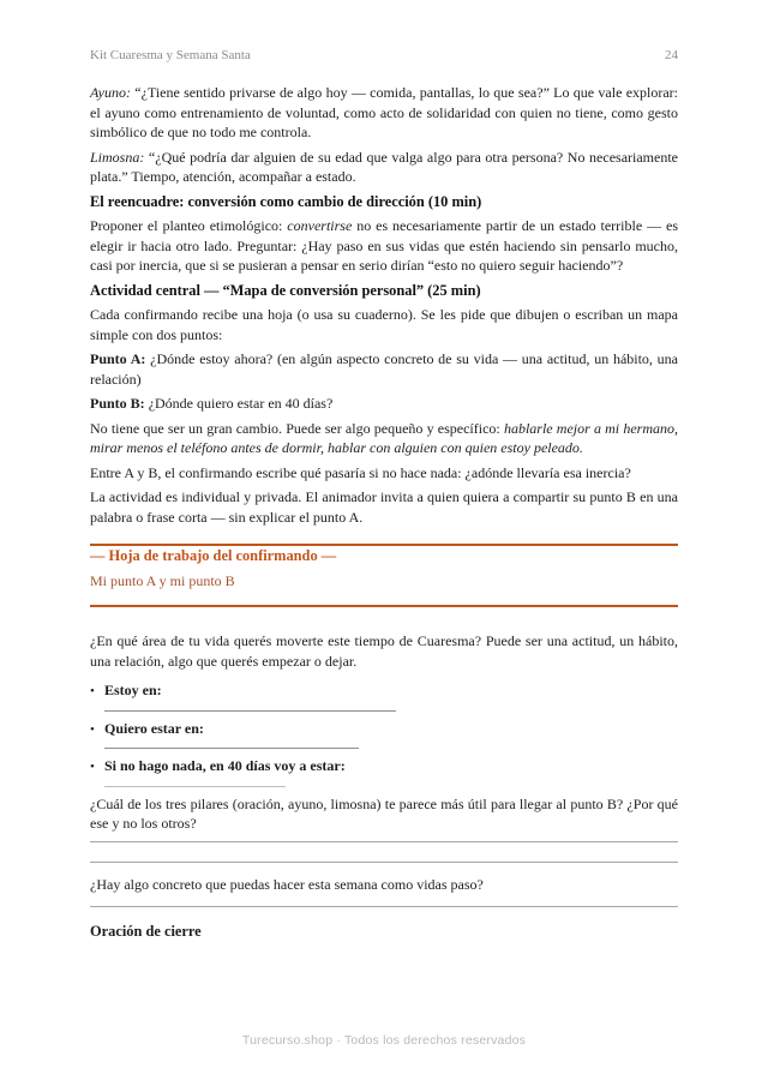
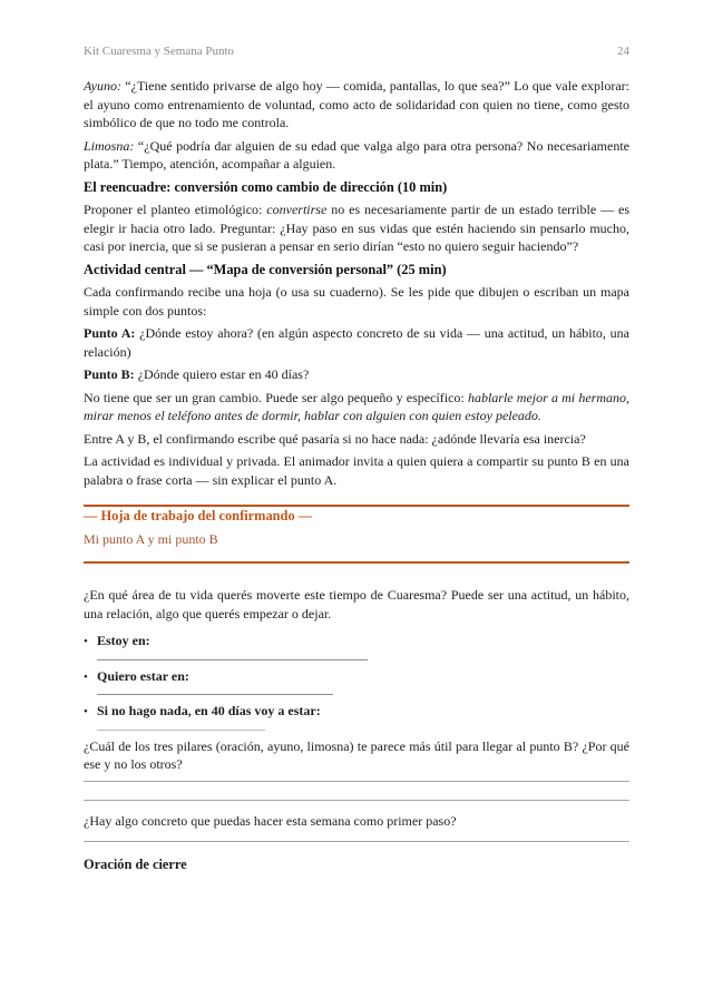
- Kit Cuaresma y Semana Santa
+ Kit Cuaresma y Semana Punto
  24
  Ayuno: “¿Tiene sentido privarse de algo hoy — comida, pantallas, lo que sea?” Lo que vale explorar: el ayuno como entrenamiento de voluntad, como acto de solidaridad con quien no tiene, como gesto simbólico de que no todo me controla.
- Limosna: “¿Qué podría dar alguien de su edad que valga algo para otra persona? No necesariamente plata.” Tiempo, atención, acompañar a estado.
+ Limosna: “¿Qué podría dar alguien de su edad que valga algo para otra persona? No necesariamente plata.” Tiempo, atención, acompañar a alguien.
  El reencuadre: conversión como cambio de dirección (10 min)
  Proponer el planteo etimológico: convertirse no es necesariamente partir de un estado terrible — es elegir ir hacia otro lado. Preguntar: ¿Hay paso en sus vidas que estén haciendo sin pensarlo mucho, casi por inercia, que si se pusieran a pensar en serio dirían “esto no quiero seguir haciendo”?
  Actividad central — “Mapa de conversión personal” (25 min)
  Cada confirmando recibe una hoja (o usa su cuaderno). Se les pide que dibujen o escriban un mapa simple con dos puntos:
  Punto A: ¿Dónde estoy ahora? (en algún aspecto concreto de su vida — una actitud, un hábito, una relación)
  Punto B: ¿Dónde quiero estar en 40 días?
  No tiene que ser un gran cambio. Puede ser algo pequeño y específico: hablarle mejor a mi hermano, mirar menos el teléfono antes de dormir, hablar con alguien con quien estoy peleado.
  Entre A y B, el confirmando escribe qué pasaría si no hace nada: ¿adónde llevaría esa inercia?
  La actividad es individual y privada. El animador invita a quien quiera a compartir su punto B en una palabra o frase corta — sin explicar el punto A.
  — Hoja de trabajo del confirmando —
  Mi punto A y mi punto B
  ¿En qué área de tu vida querés moverte este tiempo de Cuaresma? Puede ser una actitud, un hábito, una relación, algo que querés empezar o dejar.
  •
  Estoy en:
  •
  Quiero estar en:
  •
  Si no hago nada, en 40 días voy a estar:
  ¿Cuál de los tres pilares (oración, ayuno, limosna) te parece más útil para llegar al punto B? ¿Por qué ese y no los otros?
- ¿Hay algo concreto que puedas hacer esta semana como vidas paso?
+ ¿Hay algo concreto que puedas hacer esta semana como primer paso?
  Oración de cierre
- Turecurso.shop · Todos los derechos reservados
